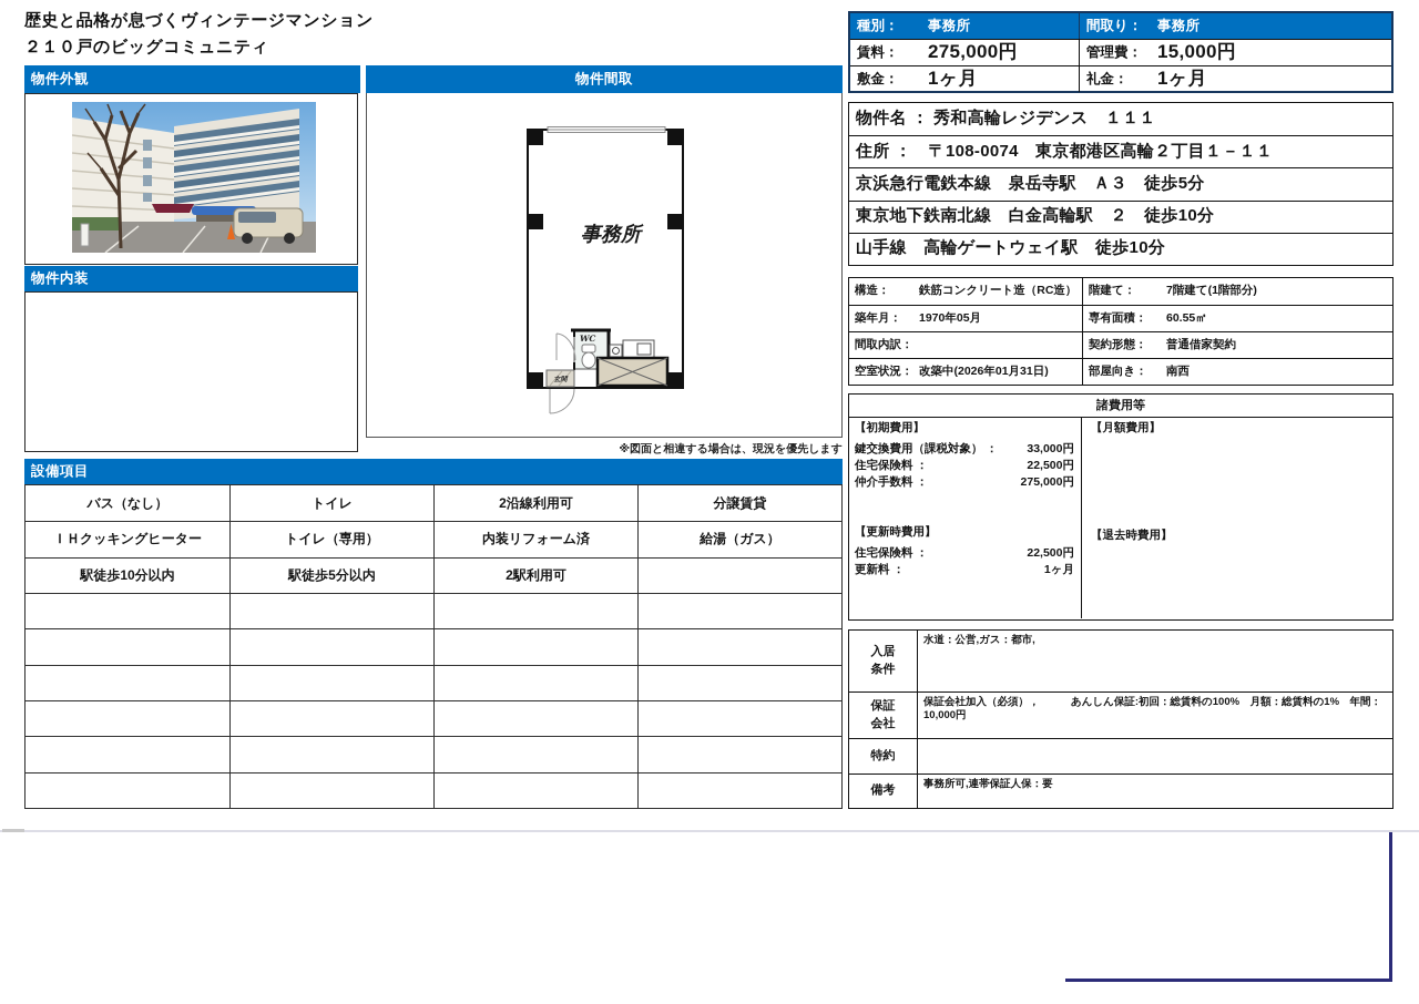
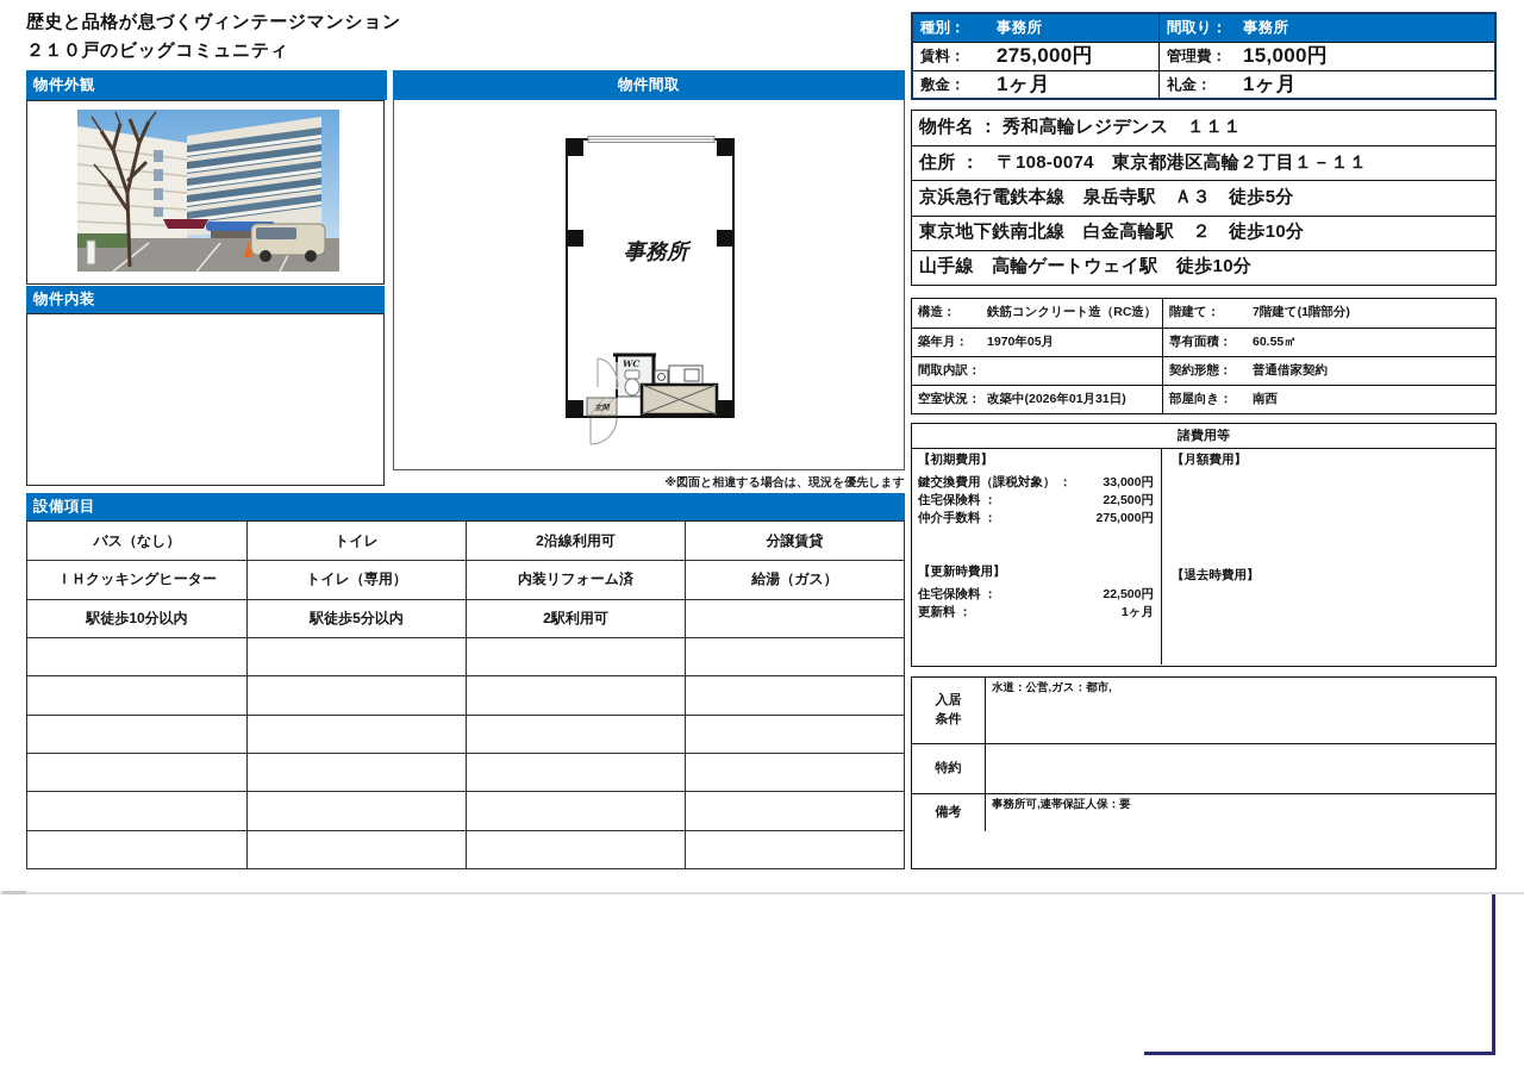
  歴史と品格が息づくヴィンテージマンション
  ２１０戸のビッグコミュニティ
  物件外観
  物件内装
  物件間取
  事務所
  WC
  ※図面と相違する場合は、現況を優先します
  設備項目
  バス（なし）
  トイレ
  2沿線利用可
  分譲賃貸
  ＩＨクッキングヒーター
  トイレ（専用）
  内装リフォーム済
  給湯（ガス）
  駅徒歩10分以内
  駅徒歩5分以内
  2駅利用可
  種別：
  事務所
  間取り：
  事務所
  賃料：
  275,000円
  管理費：
  15,000円
  敷金：
  1ヶ月
  礼金：
  1ヶ月
  物件名 ： 秀和高輪レジデンス １１１
  住所 ： 〒108-0074 東京都港区高輪２丁目１－１１
  京浜急行電鉄本線 泉岳寺駅 Ａ３ 徒歩5分
  東京地下鉄南北線 白金高輪駅 ２ 徒歩10分
  山手線 高輪ゲートウェイ駅 徒歩10分
  構造：
  鉄筋コンクリート造（RC造）
  階建て：
  7階建て(1階部分)
  築年月：
  1970年05月
  専有面積：
  60.55㎡
  間取内訳：
  契約形態：
  普通借家契約
  空室状況：
  改築中(2026年01月31日)
  部屋向き：
  南西
  諸費用等
  【初期費用】
  鍵交換費用（課税対象） ：
  33,000円
  住宅保険料 ：
  22,500円
  仲介手数料 ：
  275,000円
  【更新時費用】
  住宅保険料 ：
  22,500円
  更新料 ：
  1ヶ月
  【月額費用】
  【退去時費用】
  入居
  条件
  水道：公営,ガス：都市,
- 保証
- 会社
- 保証会社加入（必須）， あんしん保証:初回：総賃料の100% 月額：総賃料の1% 年間：10,000円
  特約
  備考
  事務所可,連帯保証人保：要
